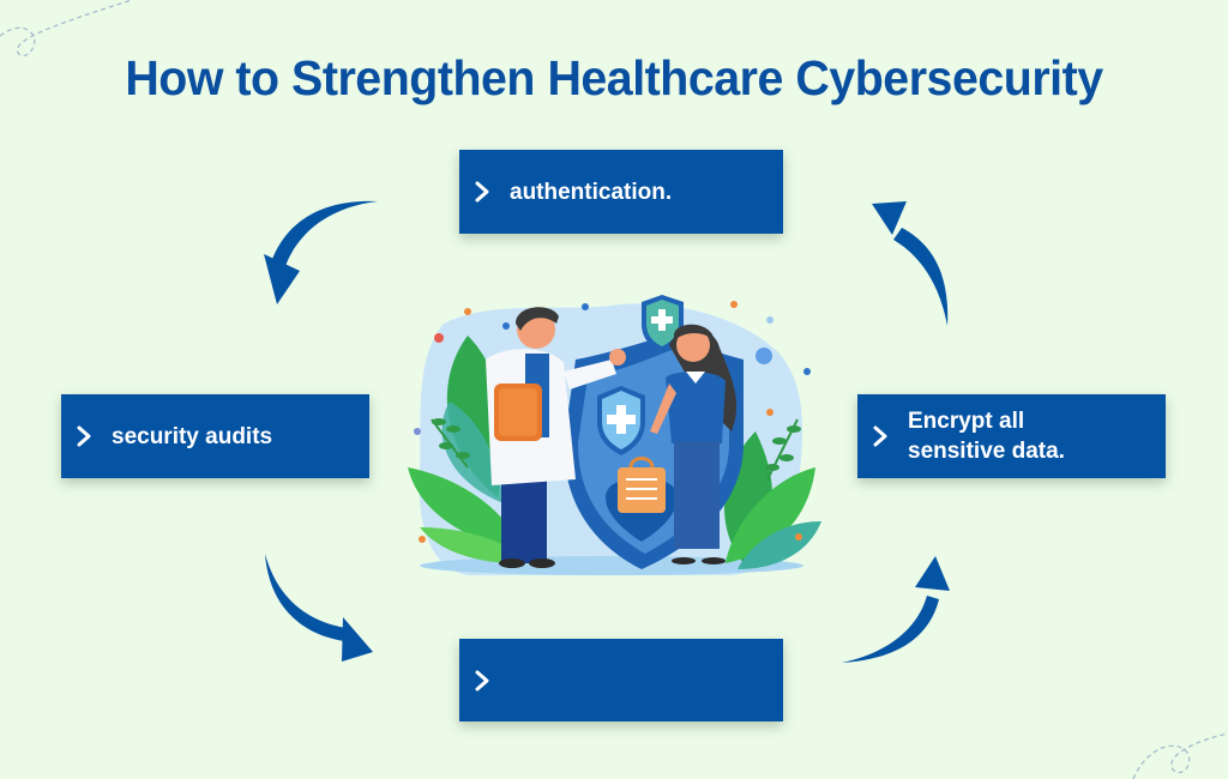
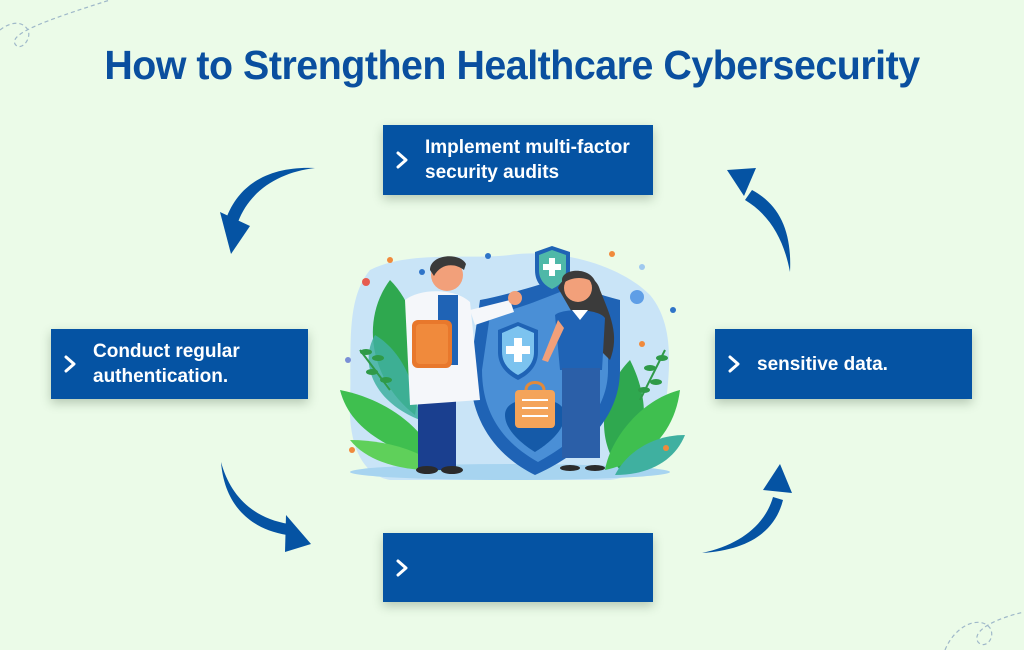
  How to Strengthen Healthcare Cybersecurity
+ Implement multi-factor
- authentication.
+ security audits
- Encrypt all
  sensitive data.
+ Conduct regular
- security audits
+ authentication.
